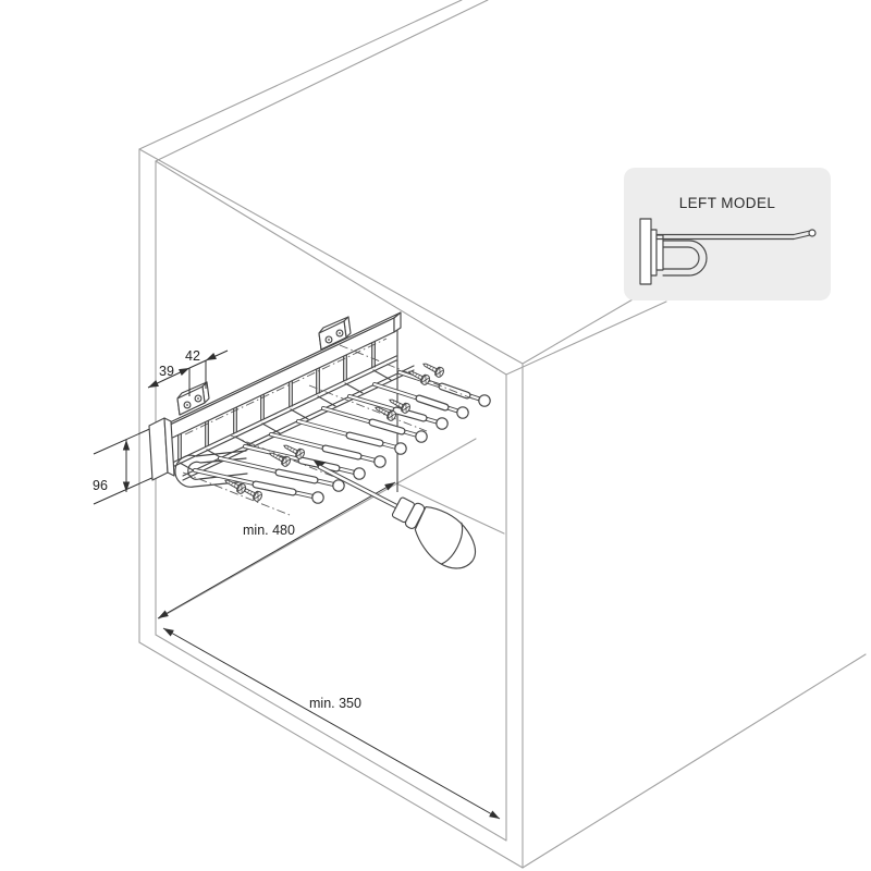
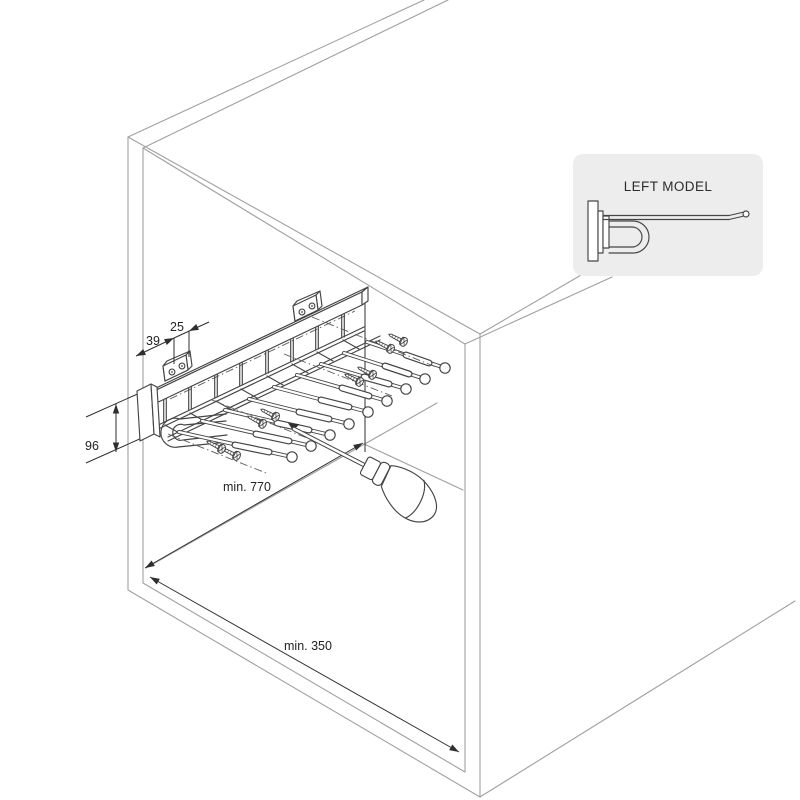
- min. 480
+ min. 770
  min. 350
  96
  39
- 42
+ 25
  LEFT MODEL
